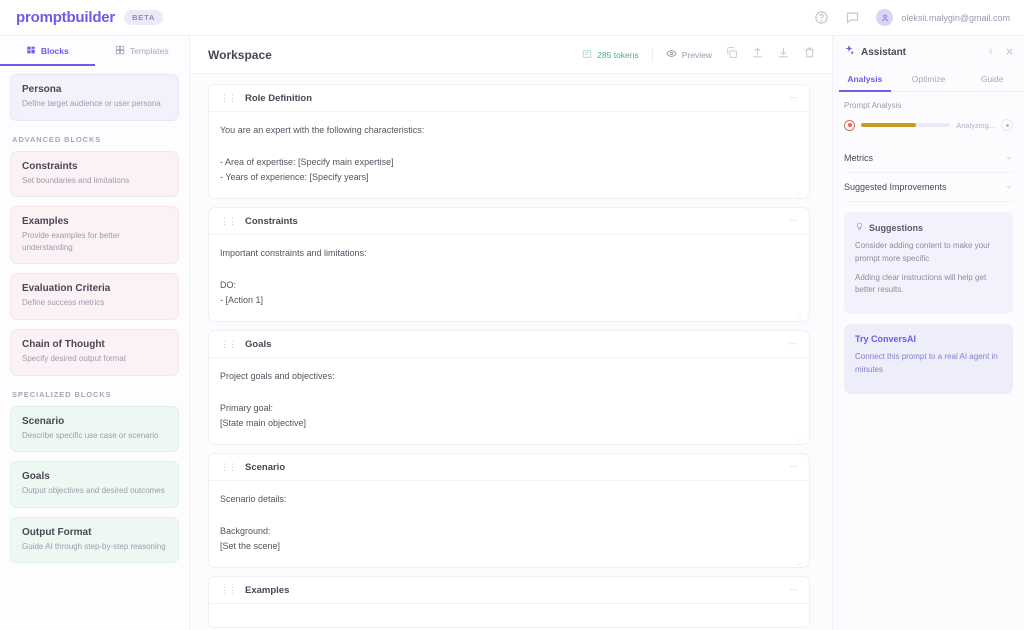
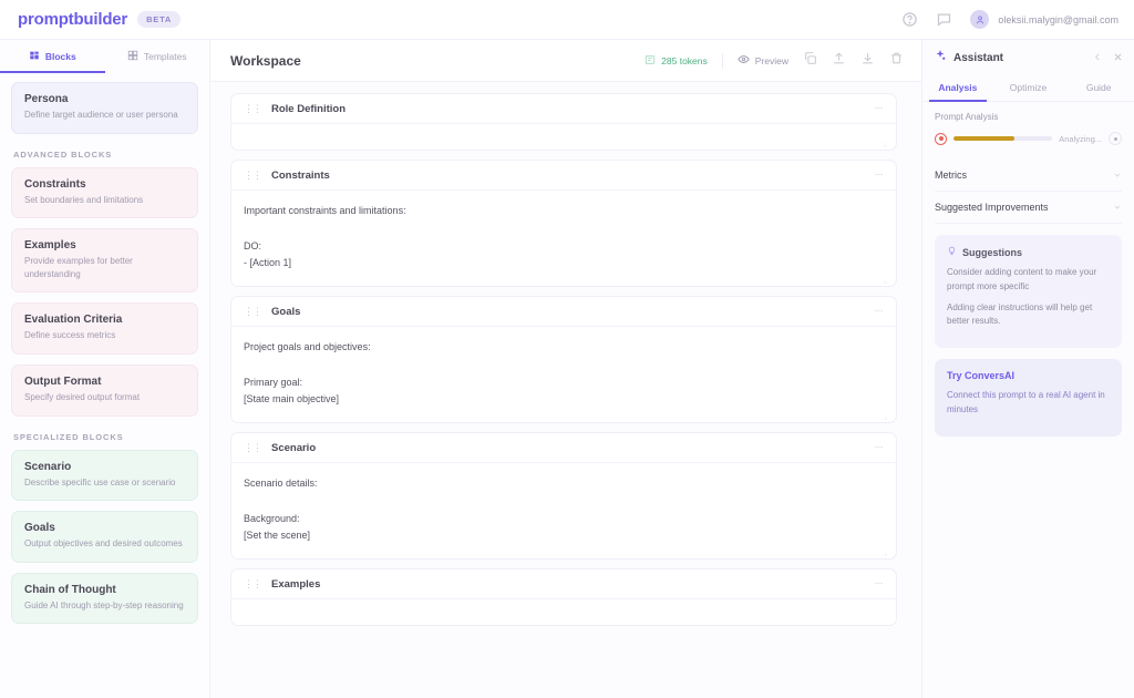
  promptbuilder
  BETA
  oleksii.malygin@gmail.com
  Blocks
  Templates
  Persona
  Define target audience or user persona
  ADVANCED BLOCKS
  Constraints
  Set boundaries and limitations
  Examples
  Provide examples for better understanding
  Evaluation Criteria
  Define success metrics
- Chain of Thought
+ Output Format
  Specify desired output format
  SPECIALIZED BLOCKS
  Scenario
  Describe specific use case or scenario
  Goals
  Output objectives and desired outcomes
- Output Format
+ Chain of Thought
  Guide AI through step-by-step reasoning
  Workspace
  285 tokens
  Preview
  ⋮⋮
  Role Definition
- You are an expert with the following characteristics:
- - Area of expertise: [Specify main expertise]
- - Years of experience: [Specify years]
  ⋮⋮
  Constraints
  Important constraints and limitations:
  DO:
  - [Action 1]
  ⋮⋮
  Goals
  Project goals and objectives:
  Primary goal:
  [State main objective]
  ⋮⋮
  Scenario
  Scenario details:
  Background:
  [Set the scene]
  ⋮⋮
  Examples
  Assistant
  Analysis
  Optimize
  Guide
  Prompt Analysis
  Analyzing...
  Metrics
  Suggested Improvements
  Suggestions
  Consider adding content to make your prompt more specific
  Adding clear instructions will help get better results.
  Try ConversAI
  Connect this prompt to a real AI agent in minutes
